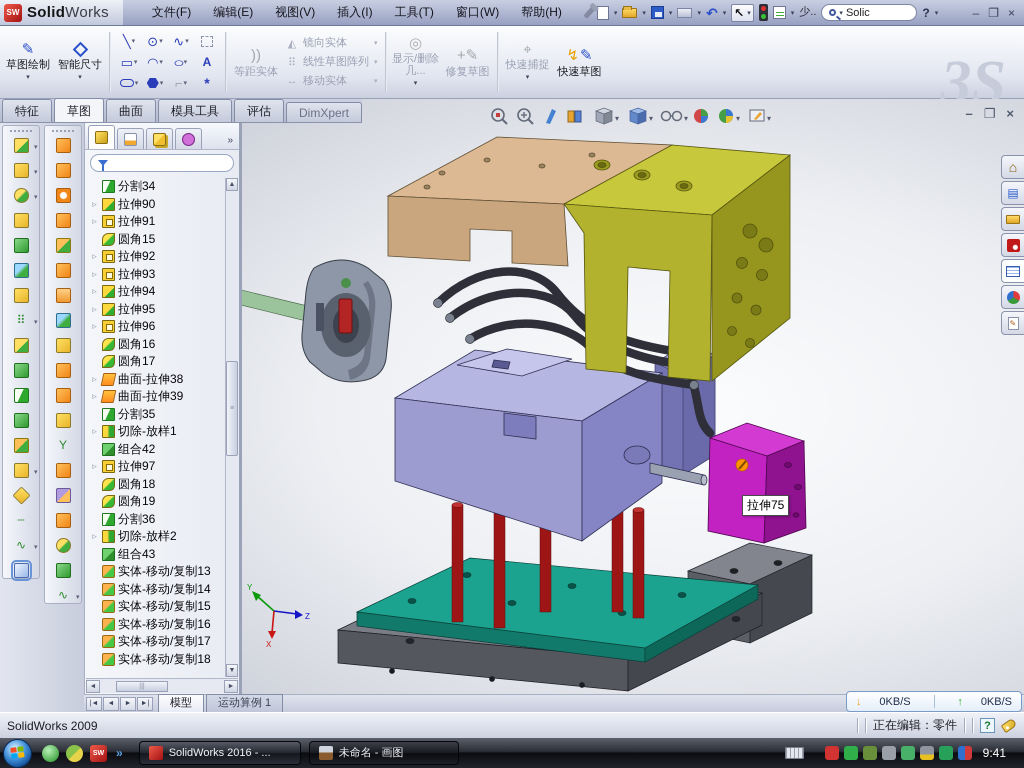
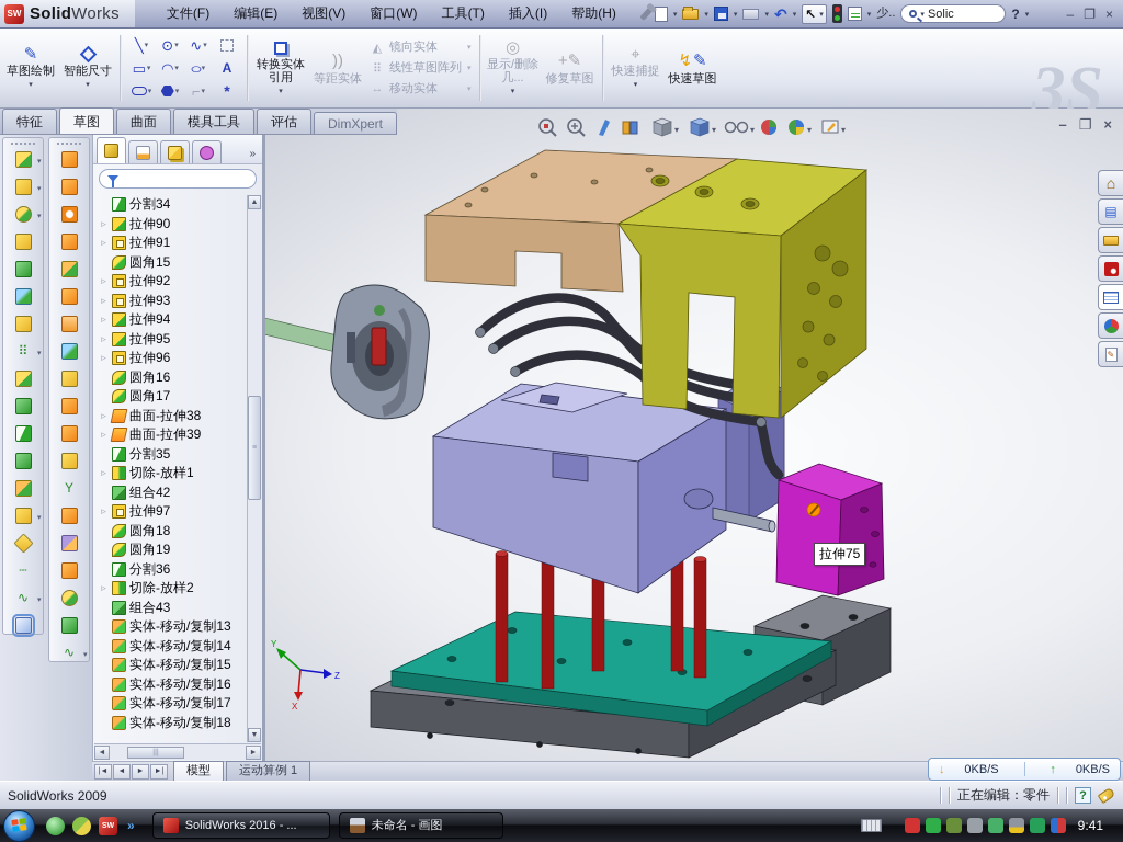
  SW
  SolidWorks
  文件(F)
  编辑(E)
  视图(V)
- 插入(I)
+ 窗口(W)
  工具(T)
- 窗口(W)
+ 插入(I)
  帮助(H)
  ↶
  ↖
  少..
  Solic
  ?
  –
  ❐
  ×
  ✎
  草图绘制
  智能尺寸
  ╲
  ⊙
  ∿
  ▭
  ◠
  ○
  A
  ⌐
  *
+ 转换实体引用
  ))
  等距实体
  ◭
  镜向实体
  ⠿
  线性草图阵列
  ↔
  移动实体
  ◎
  显示/删除几...
  +✎
  修复草图
  ⌖
  快速捕捉
  ↯
  ✎
  快速草图
  3S
  特征
  草图
  曲面
  模具工具
  评估
  DimXpert
  Y
  Z
  X
  ▾
  ▾
  ▾
  ▾
  ▾
  –
  ❐
  ×
  拉伸75
  ⠿
  ┄
  ∿
  Y
  ∿
  »
  分割34
  拉伸90
  拉伸91
  圆角15
  拉伸92
  拉伸93
  拉伸94
  拉伸95
  拉伸96
  圆角16
  圆角17
  曲面-拉伸38
  曲面-拉伸39
  分割35
  切除-放样1
  组合42
  拉伸97
  圆角18
  圆角19
  分割36
  切除-放样2
  组合43
  实体-移动/复制13
  实体-移动/复制14
  实体-移动/复制15
  实体-移动/复制16
  实体-移动/复制17
  实体-移动/复制18
  模型
  运动算例 1
  ↓
  0KB/S
  ↑
  0KB/S
  SolidWorks 2009
  正在编辑：零件
  ?
  »
  SolidWorks 2016 - ...
  未命名 - 画图
  9:41
